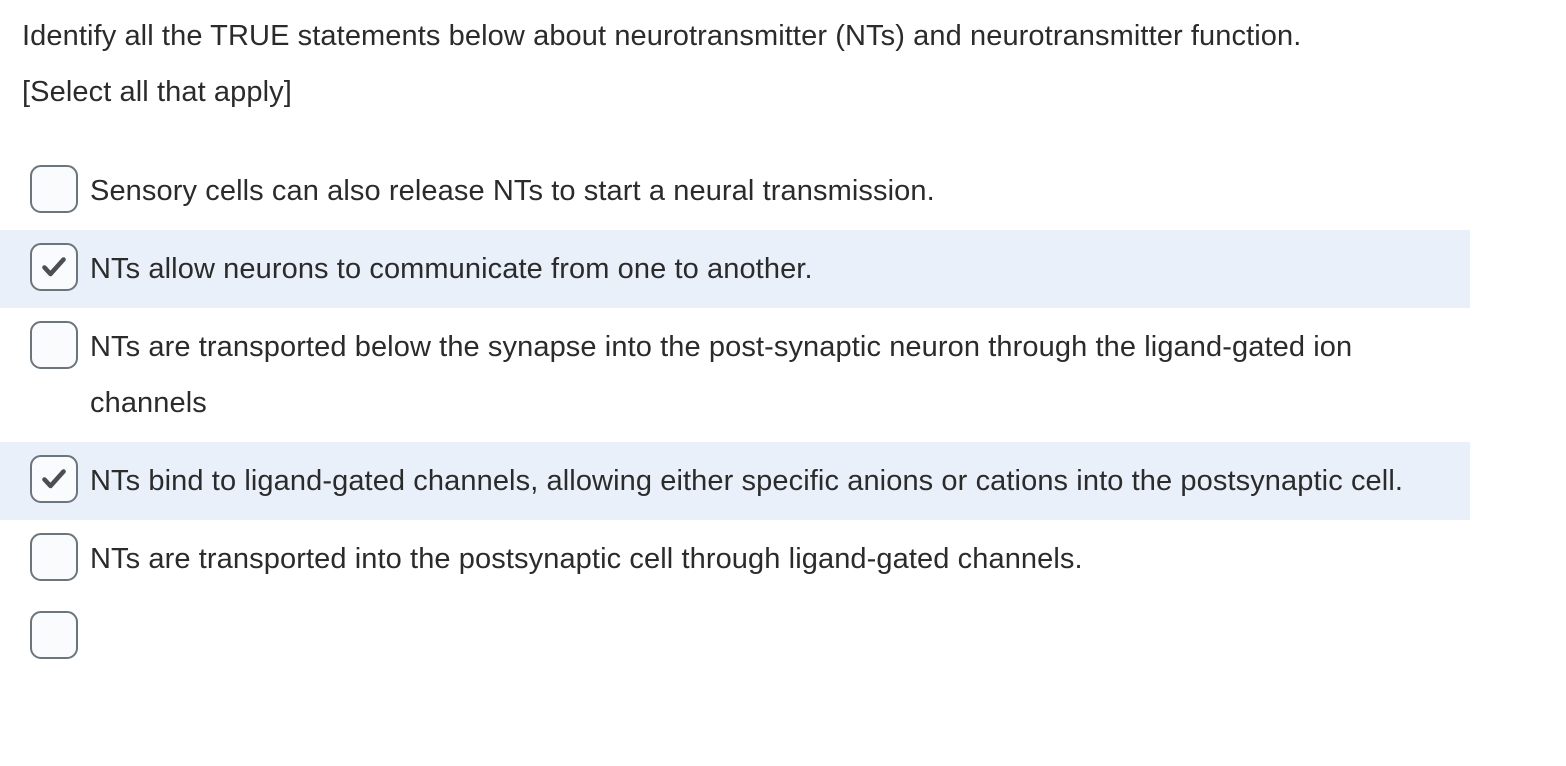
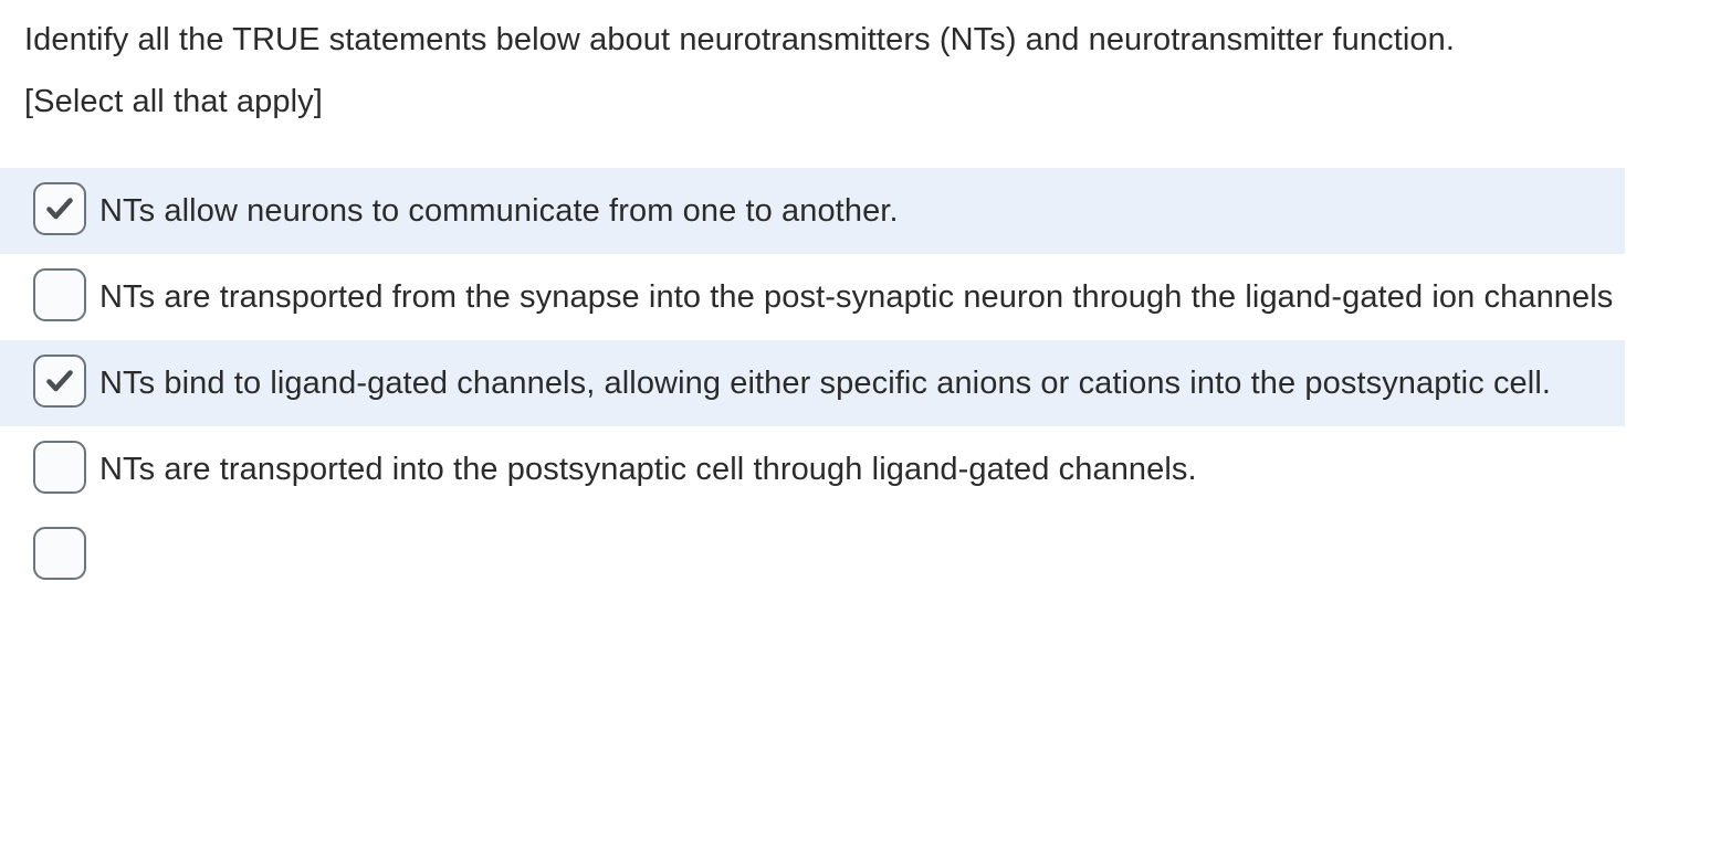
- Identify all the TRUE statements below about neurotransmitter (NTs) and neurotransmitter function. [Select all that apply]
+ Identify all the TRUE statements below about neurotransmitters (NTs) and neurotransmitter function. [Select all that apply]
- Sensory cells can also release NTs to start a neural transmission.
  NTs allow neurons to communicate from one to another.
- NTs are transported below the synapse into the post-synaptic neuron through the ligand-gated ion channels
+ NTs are transported from the synapse into the post-synaptic neuron through the ligand-gated ion channels
  NTs bind to ligand-gated channels, allowing either specific anions or cations into the postsynaptic cell.
  NTs are transported into the postsynaptic cell through ligand-gated channels.
